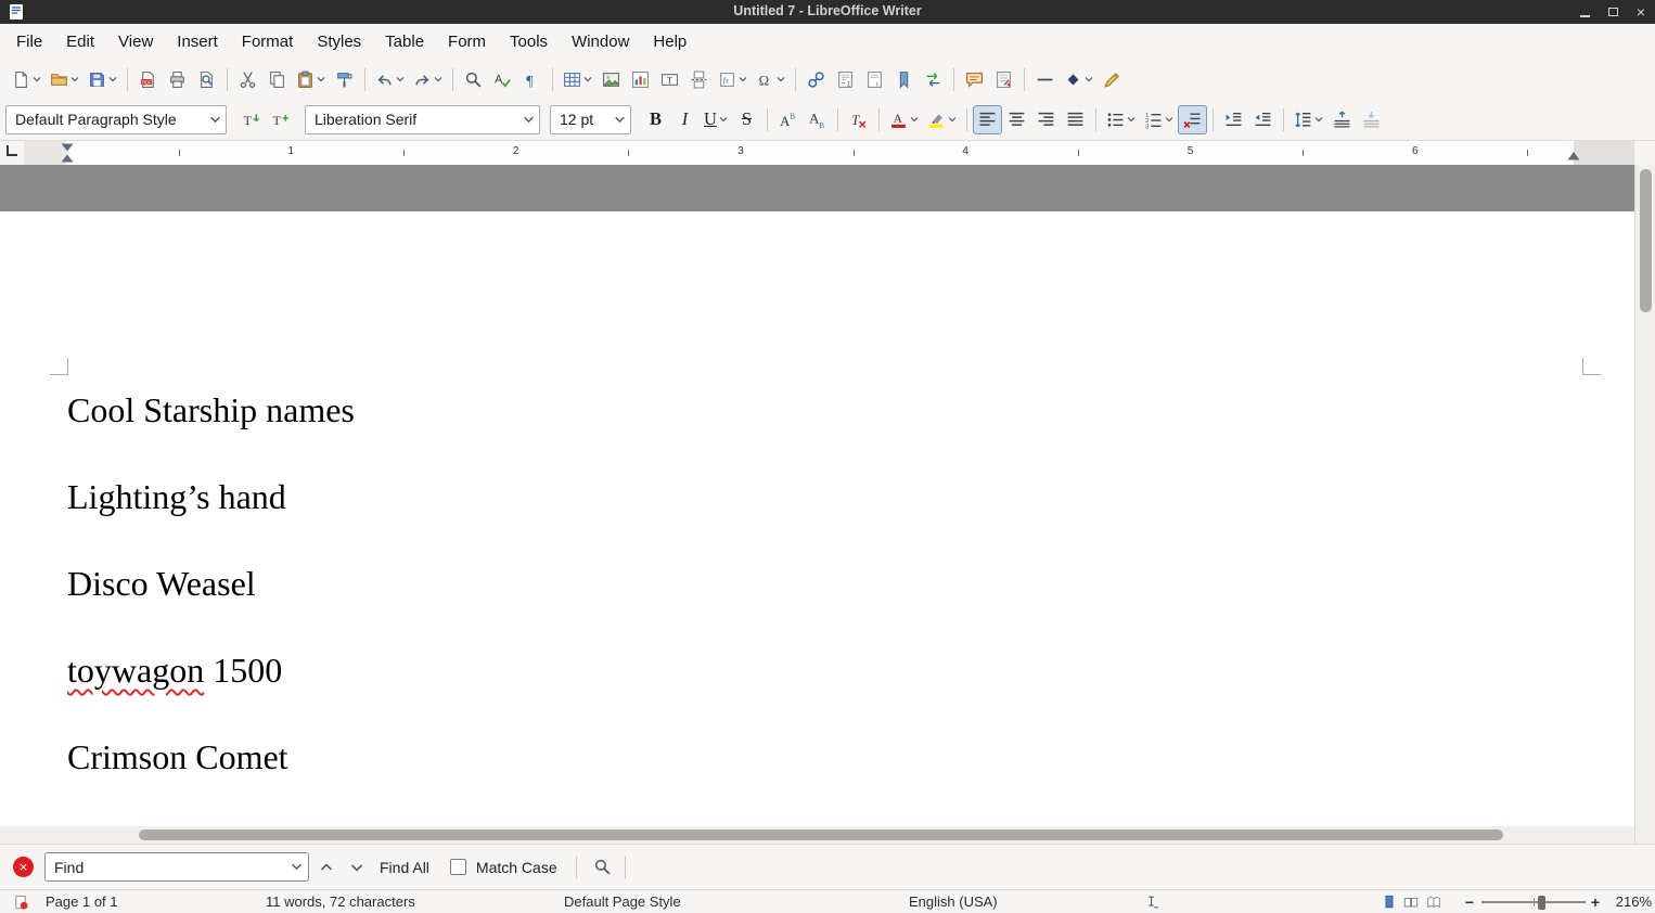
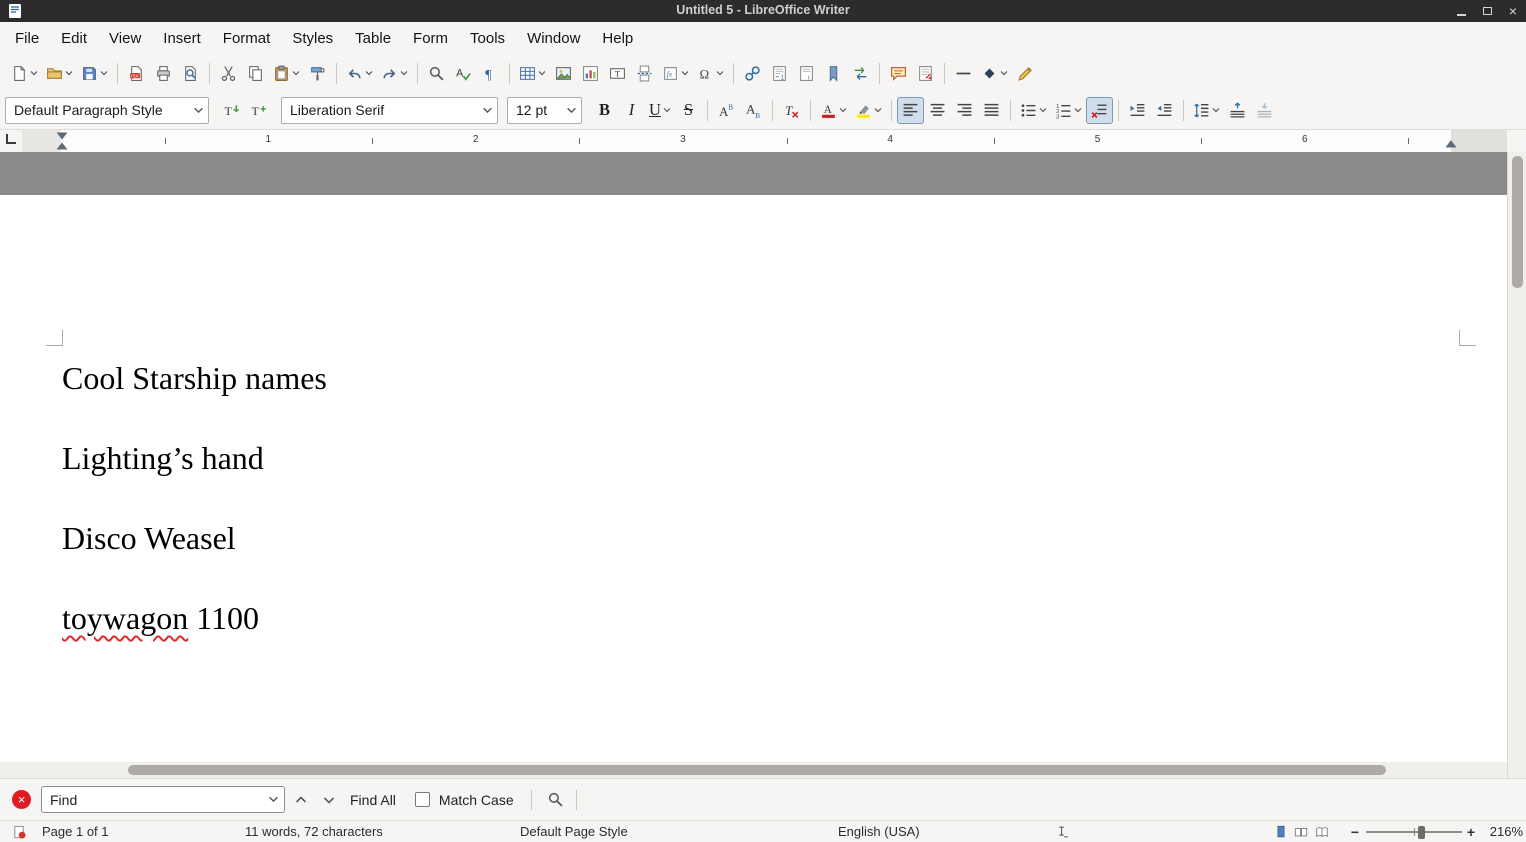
- Untitled 7 - LibreOffice Writer
+ Untitled 5 - LibreOffice Writer
  ×
  File
  Edit
  View
  Insert
  Format
  Styles
  Table
  Form
  Tools
  Window
  Help
  A
  ¶
  T
  fx
  Ω
  Default Paragraph Style
  T
  T
  Liberation Serif
  12 pt
  B
  I
  U
  S
  A
  B
  A
  B
  T
  A
  1
  2
  3
  4
  5
  6
  Cool Starship names
  Lighting’s hand
  Disco Weasel
- toywagon 1500
+ toywagon 1100
- Crimson Comet
  ×
  Find
  Find All
  Match Case
  Page 1 of 1
  11 words, 72 characters
  Default Page Style
  English (USA)
  −
  +
  216%
